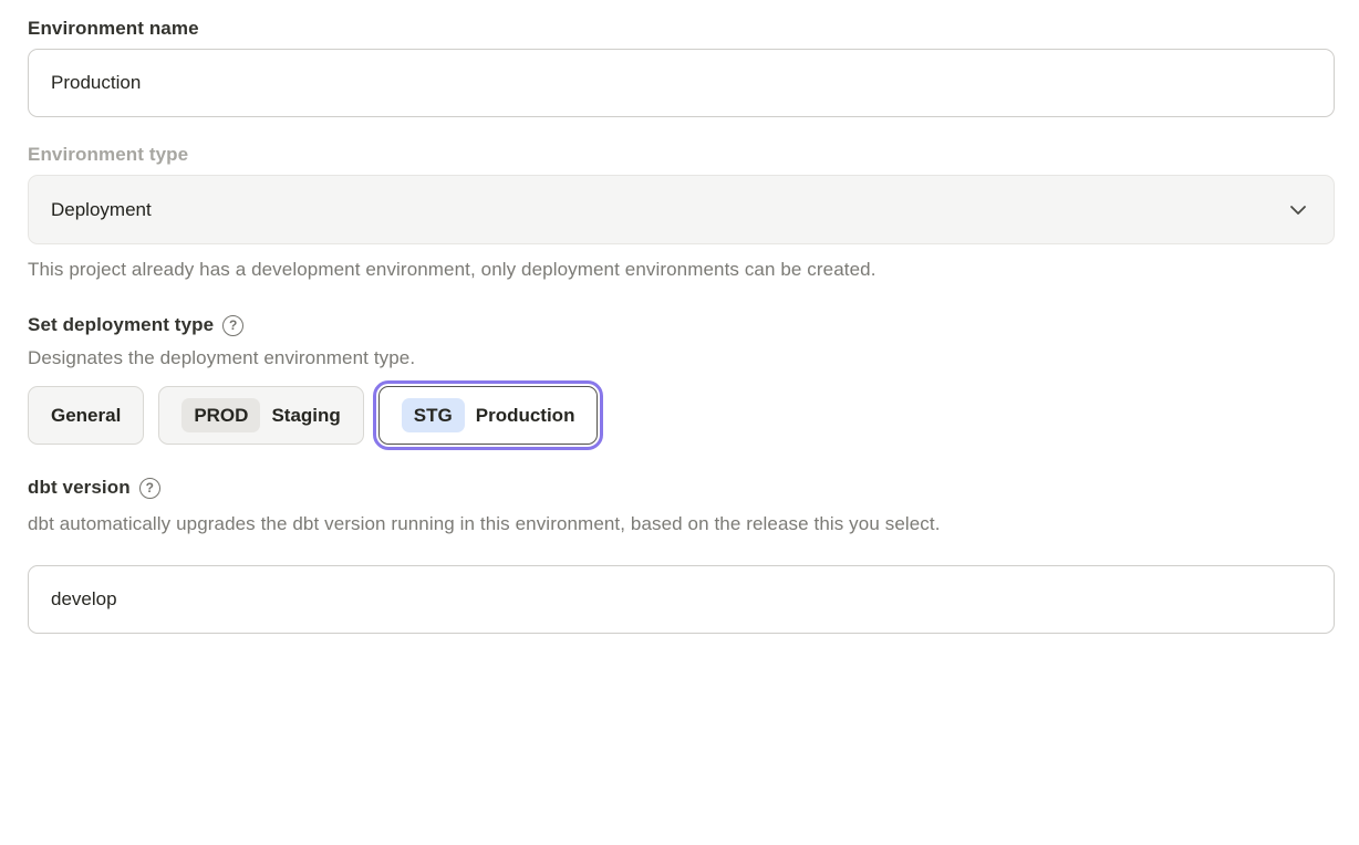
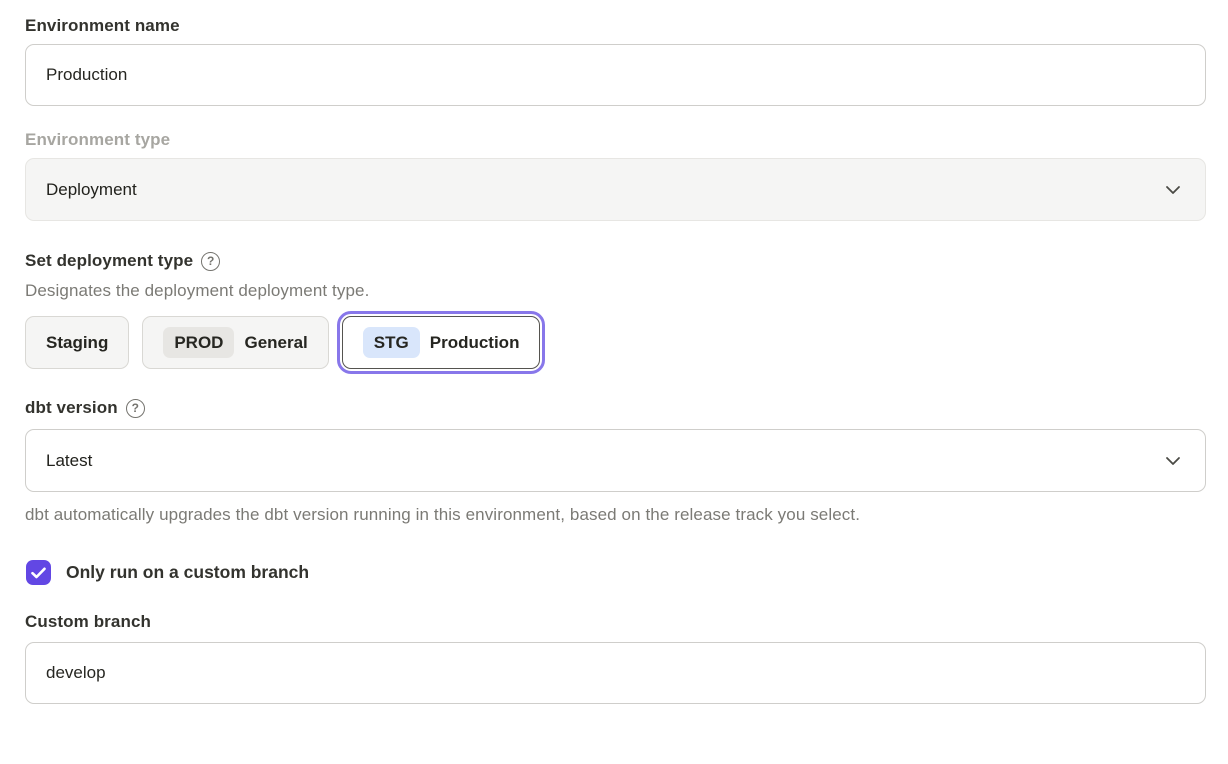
  Environment name
  Production
  Environment type
  Deployment
- This project already has a development environment, only deployment environments can be created.
  Set deployment type
  ?
- Designates the deployment environment type.
+ Designates the deployment deployment type.
- General
+ Staging
  PROD
- Staging
+ General
  STG
  Production
  dbt version
  ?
+ Latest
- dbt automatically upgrades the dbt version running in this environment, based on the release this you select.
+ dbt automatically upgrades the dbt version running in this environment, based on the release track you select.
+ Only run on a custom branch
+ Custom branch
  develop
